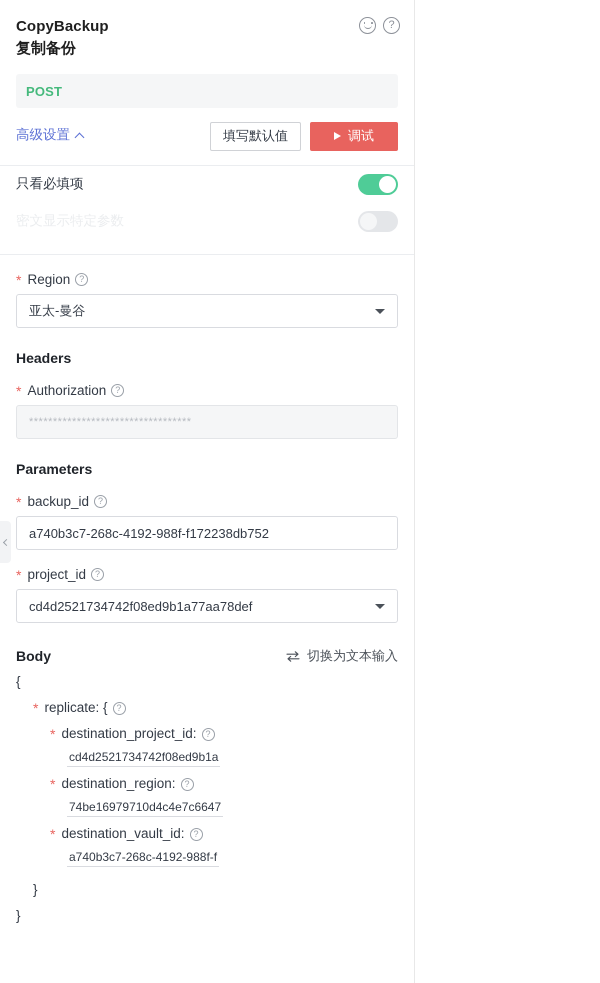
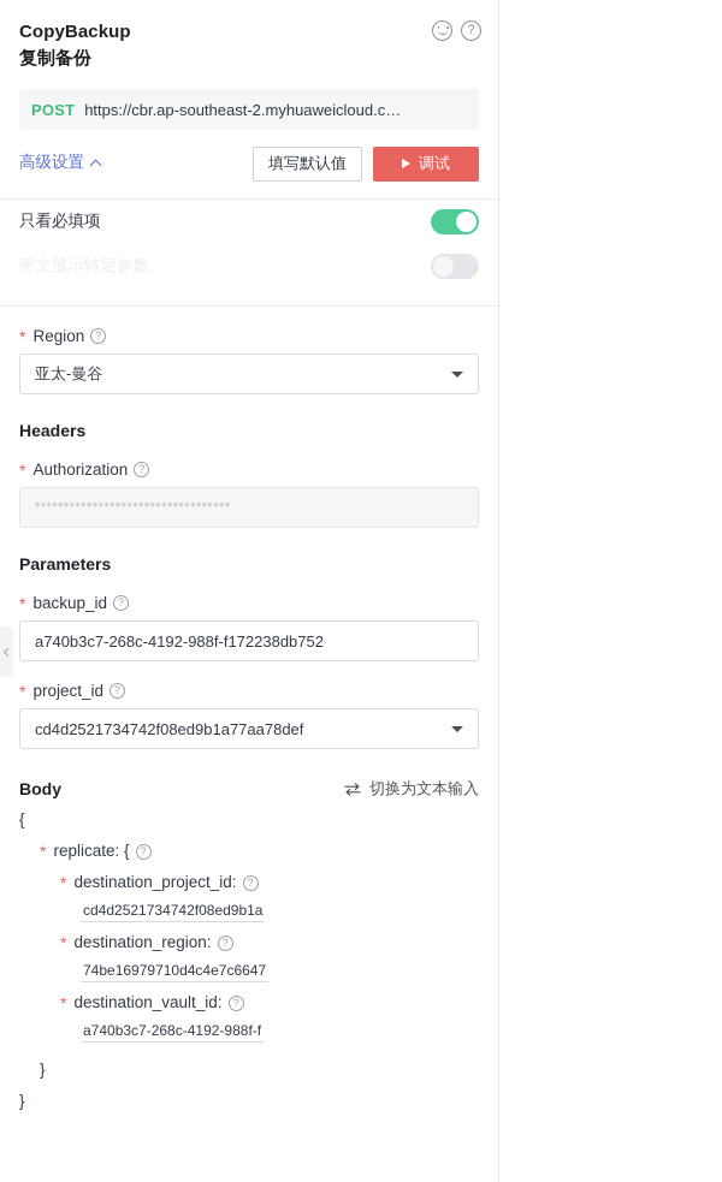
  CopyBackup
  复制备份
  ?
  POST
+ https://cbr.ap-southeast-2.myhuaweicloud.c…
  高级设置
  填写默认值
  调试
  只看必填项
  *
  Region
  ?
  亚太-曼谷
  Headers
  *
  Authorization
  ?
  **********************************
  Parameters
  *
  backup_id
  ?
  a740b3c7-268c-4192-988f-f172238db752
  *
  project_id
  ?
  cd4d2521734742f08ed9b1a77aa78def
  Body
  切换为文本输入
  {
  *
  replicate: {
  ?
  *
  destination_project_id:
  ?
  cd4d2521734742f08ed9b1a
  *
  destination_region:
  ?
  74be16979710d4c4e7c6647
  *
  destination_vault_id:
  ?
  a740b3c7-268c-4192-988f-f
  }
  }
